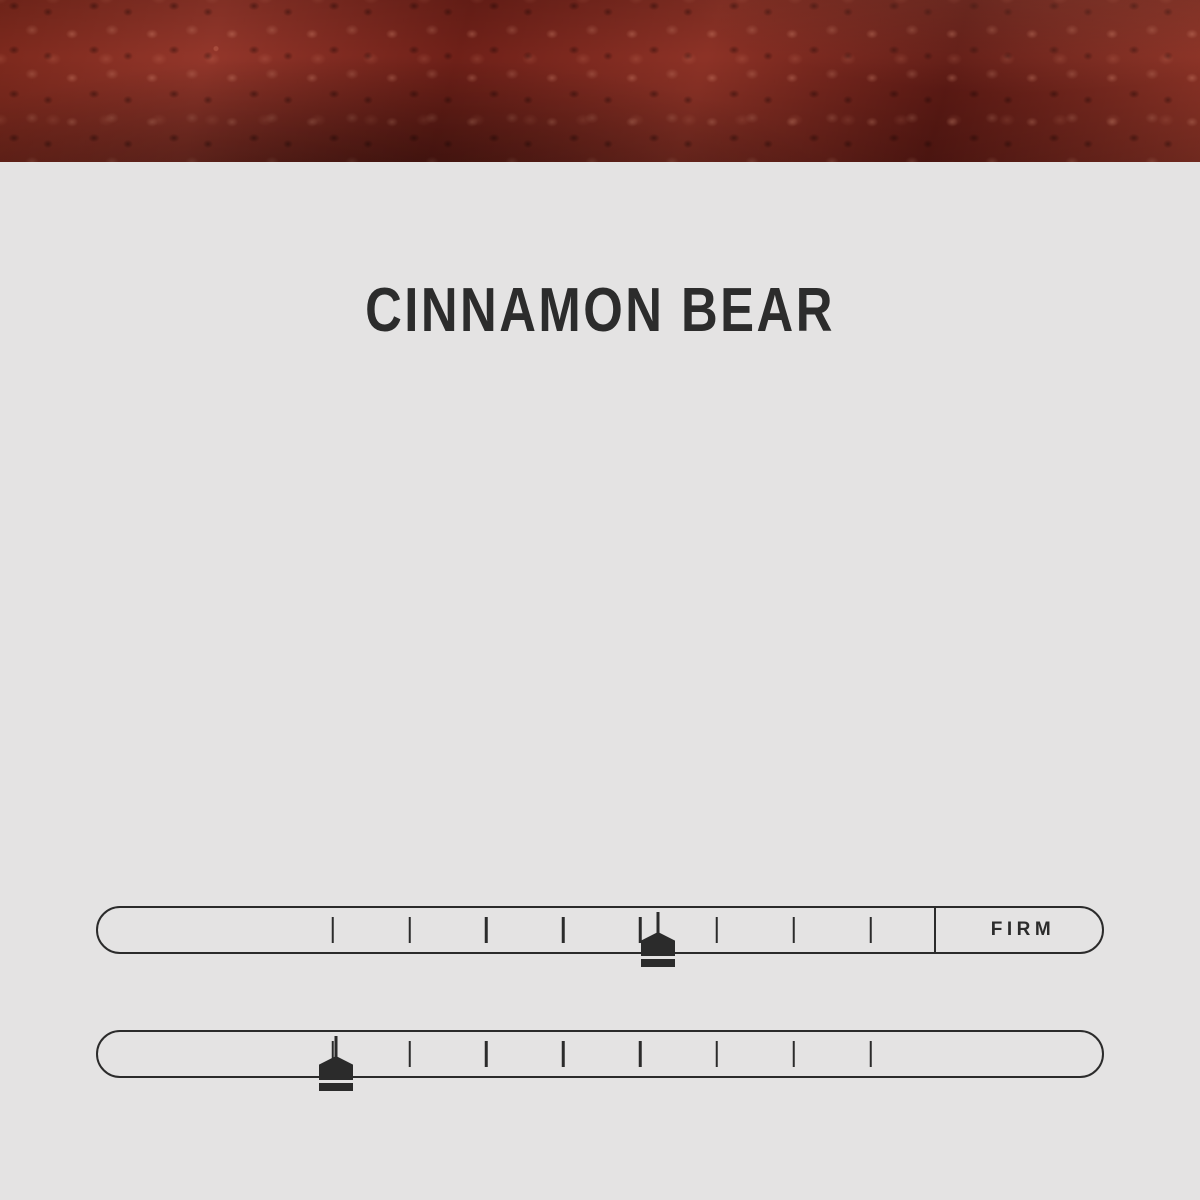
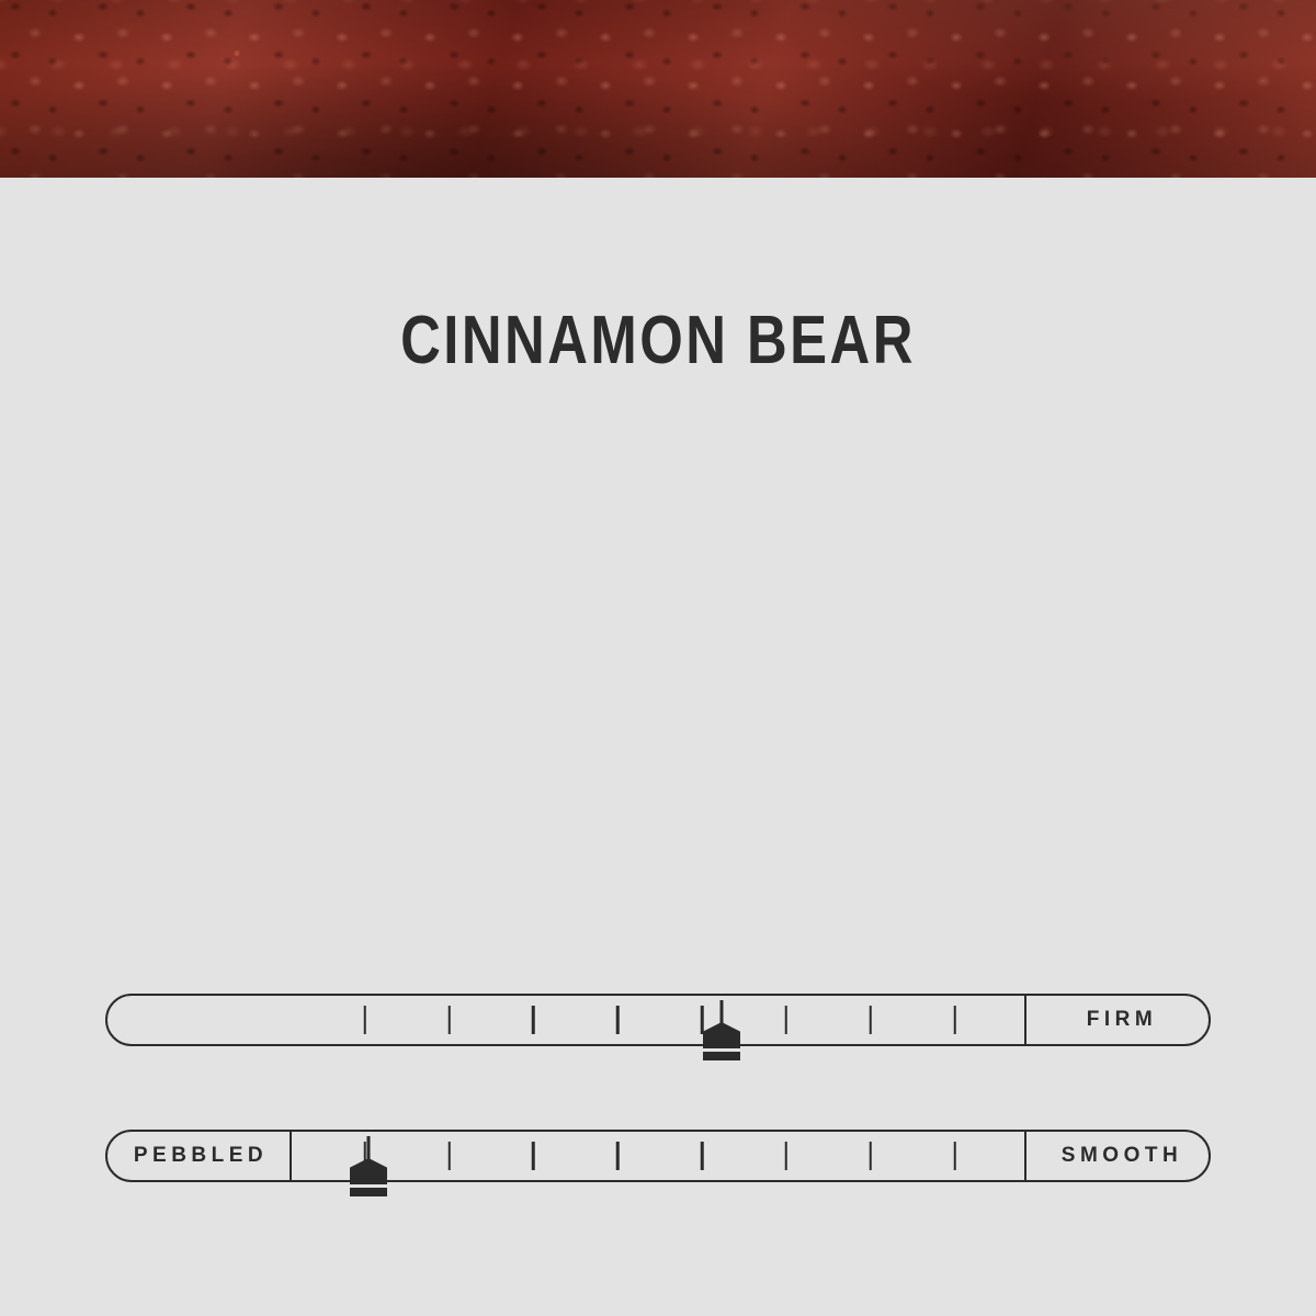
  CINNAMON BEAR
  FIRM
+ PEBBLED
+ SMOOTH
